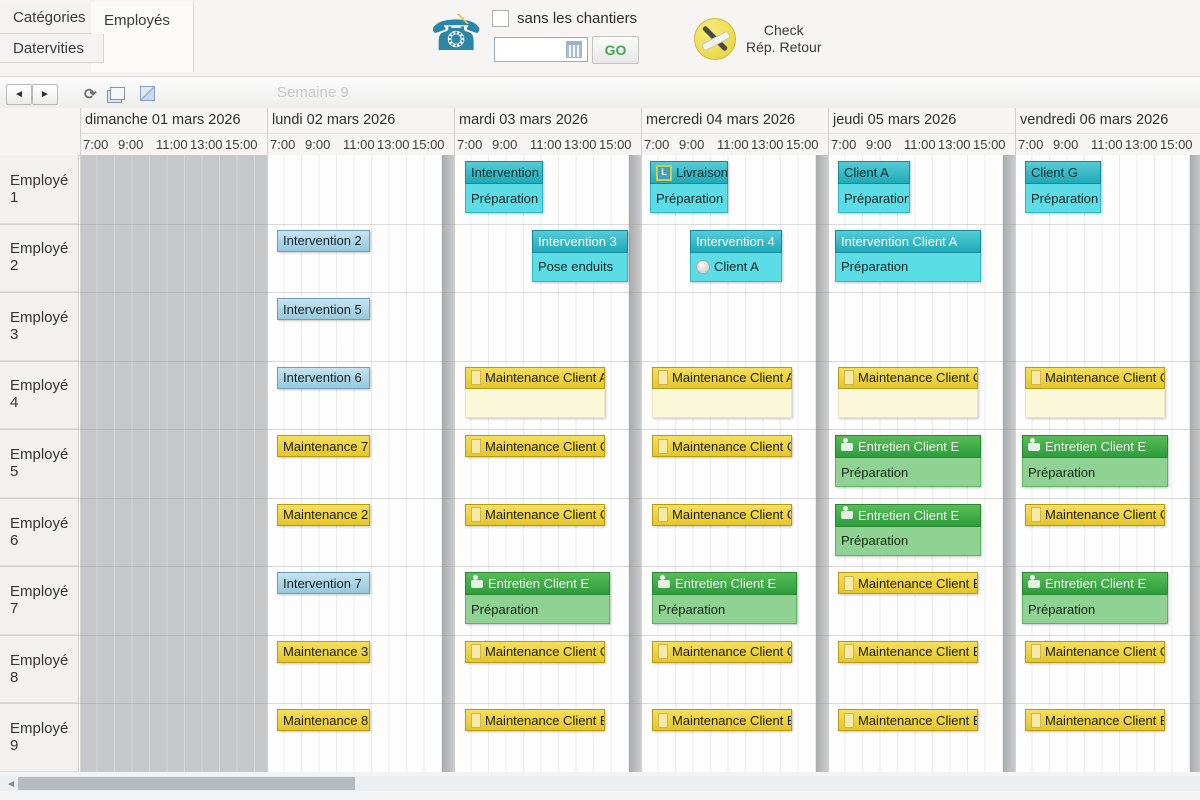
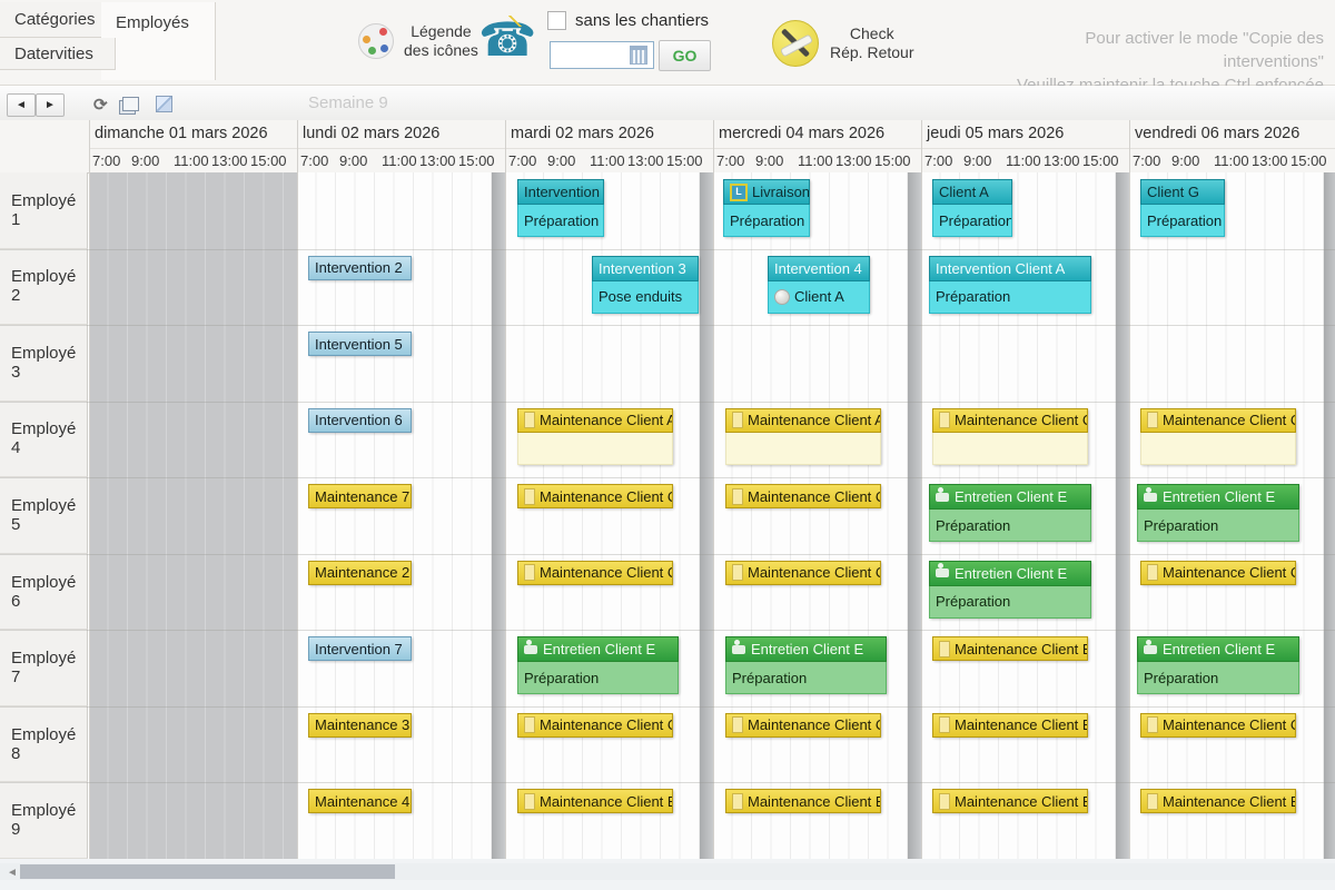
  Catégories
  Employés
  Datervities
+ Légende
+ des icônes
  ☎
  sans les chantiers
  GO
  Check
  Rép. Retour
+ Pour activer le mode "Copie des interventions"
  ◄
  ►
  ⟳
  Semaine 9
  dimanche 01 mars 2026
  7:00
  9:00
  11:00
  13:00
  15:00
  lundi 02 mars 2026
  7:00
  9:00
  11:00
  13:00
  15:00
- mardi 03 mars 2026
+ mardi 02 mars 2026
  7:00
  9:00
  11:00
  13:00
  15:00
  mercredi 04 mars 2026
  7:00
  9:00
  11:00
  13:00
  15:00
  jeudi 05 mars 2026
  7:00
  9:00
  11:00
  13:00
  15:00
  vendredi 06 mars 2026
  7:00
  9:00
  11:00
  13:00
  15:00
  Employé 1
  Employé 2
  Employé 3
  Employé 4
  Employé 5
  Employé 6
  Employé 7
  Employé 8
  Employé 9
  Intervention
  Préparation
  L
  Livraison
  Préparation
  Client A
  Préparation
  Client G
  Préparation
  Intervention 2
  Intervention 3
  Pose enduits
  Intervention 4
  Client A
  Intervention Client A
  Préparation
  Intervention 5
  Intervention 6
  Maintenance Client A
  Maintenance Client A
  Maintenance Client
  Maintenance Client
  Maintenance 7
  Maintenance Client
  Maintenance Client
  Entretien Client E
  Préparation
  Entretien Client E
  Préparation
  Maintenance 2
  Maintenance Client
  Maintenance Client
  Entretien Client E
  Préparation
  Maintenance Client
  Intervention 7
  Entretien Client E
  Préparation
  Entretien Client E
  Préparation
  Maintenance Client
  Entretien Client E
  Préparation
  Maintenance 3
  Maintenance Client
  Maintenance Client
  Maintenance Client
  Maintenance Client
- Maintenance 8
+ Maintenance 4
  Maintenance Client
  Maintenance Client
  Maintenance Client
  Maintenance Client
  ◄
